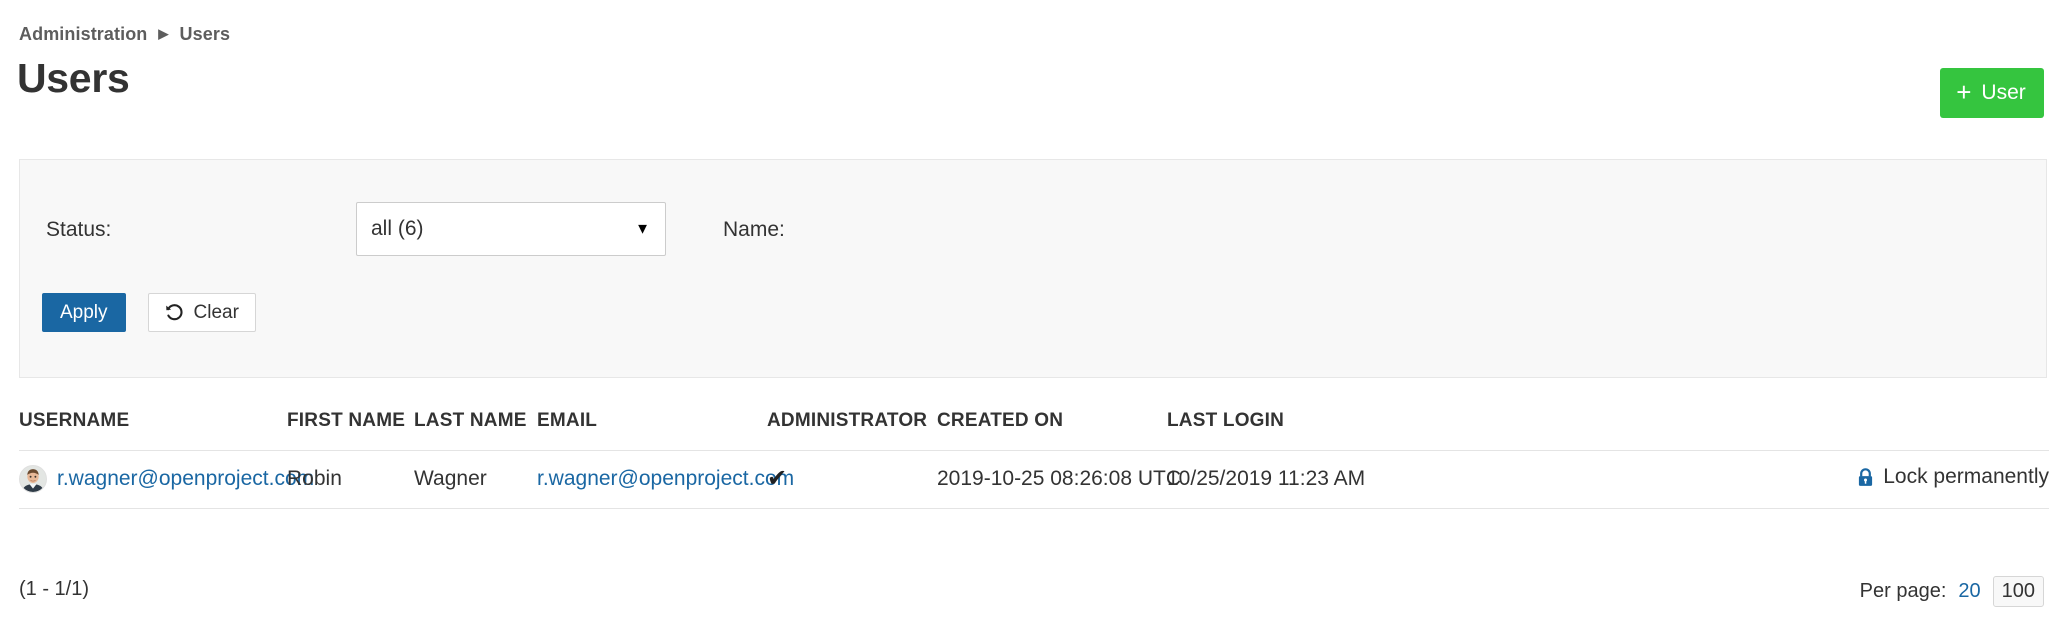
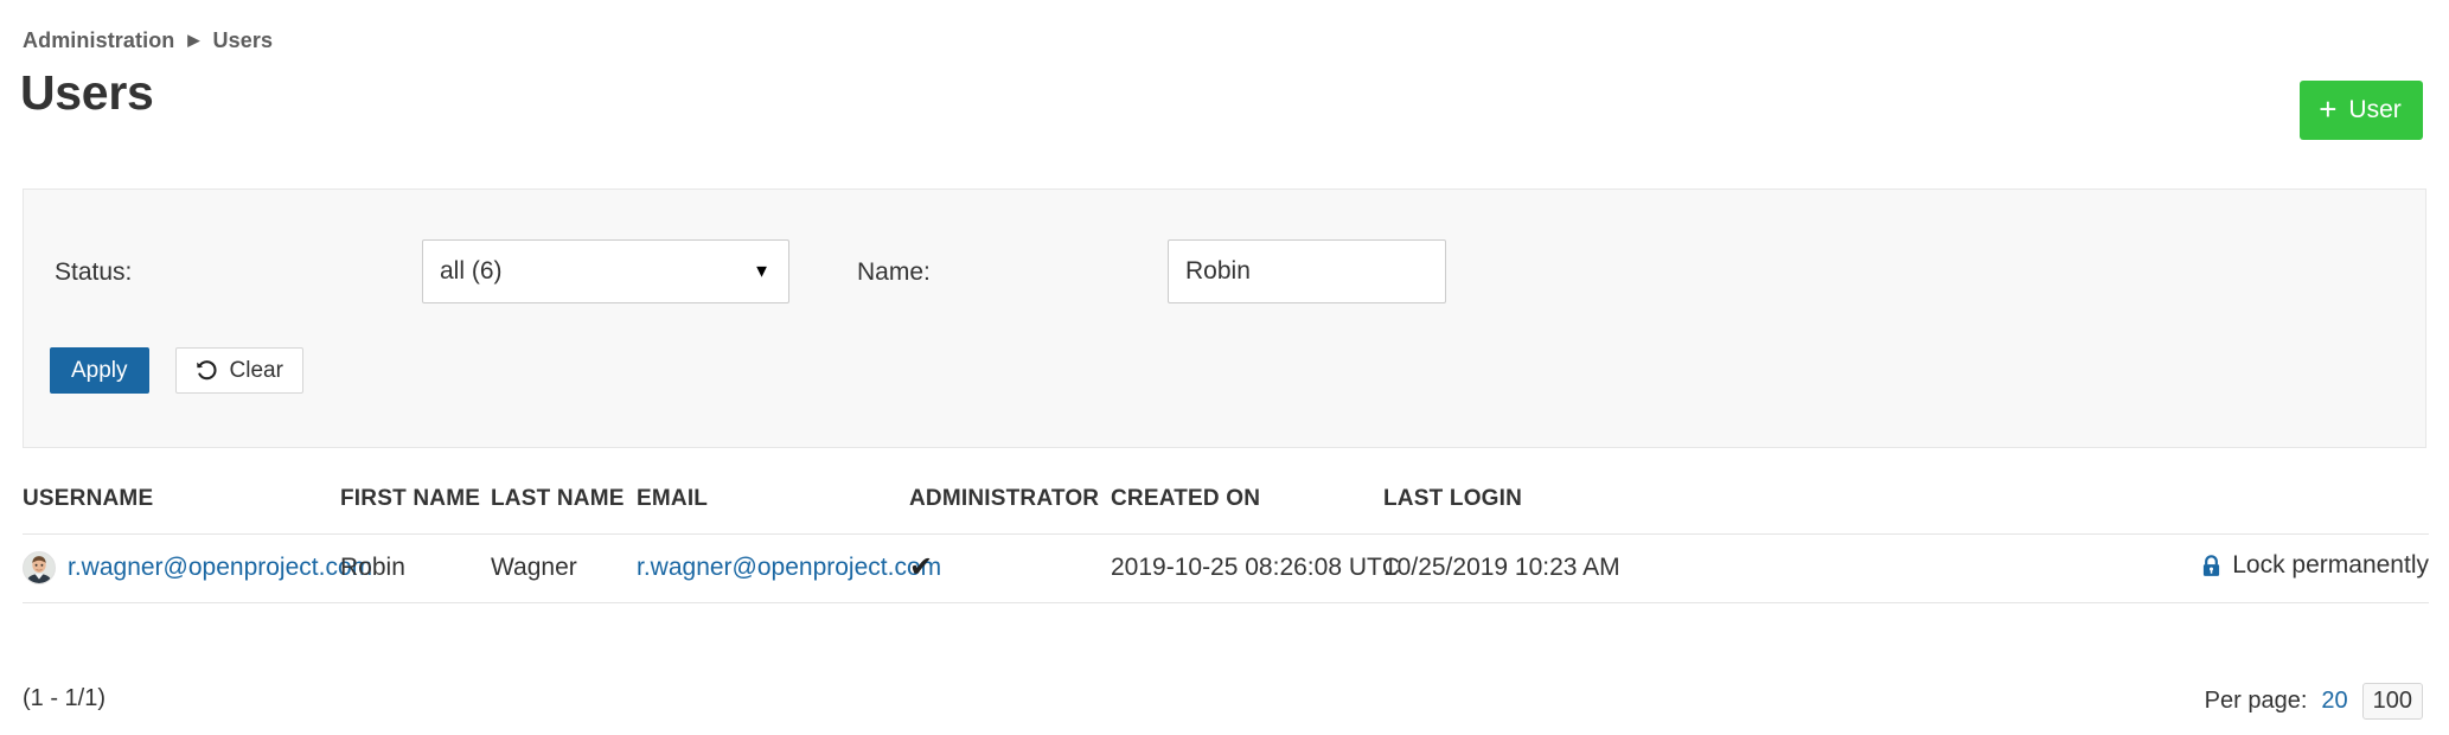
  Administration
  ▶
  Users
  Users
  +
  User
  Status:
  all (6)
  ▼
  Name:
+ Robin
  Apply
  Clear
  USERNAME	FIRST NAME	LAST NAME	EMAIL	ADMINISTRATOR	CREATED ON	LAST LOGIN
- r.wagner@openproject.com	Robin	Wagner	r.wagner@openproject.com	✔	2019-10-25 08:26:08 UT	10/25/2019 11:23 AM	Lock permanently
+ r.wagner@openproject.com	Robin	Wagner	r.wagner@openproject.com	✔	2019-10-25 08:26:08 UT	10/25/2019 10:23 AM	Lock permanently
  (1 - 1/1)
  Per page:
  20
  100
